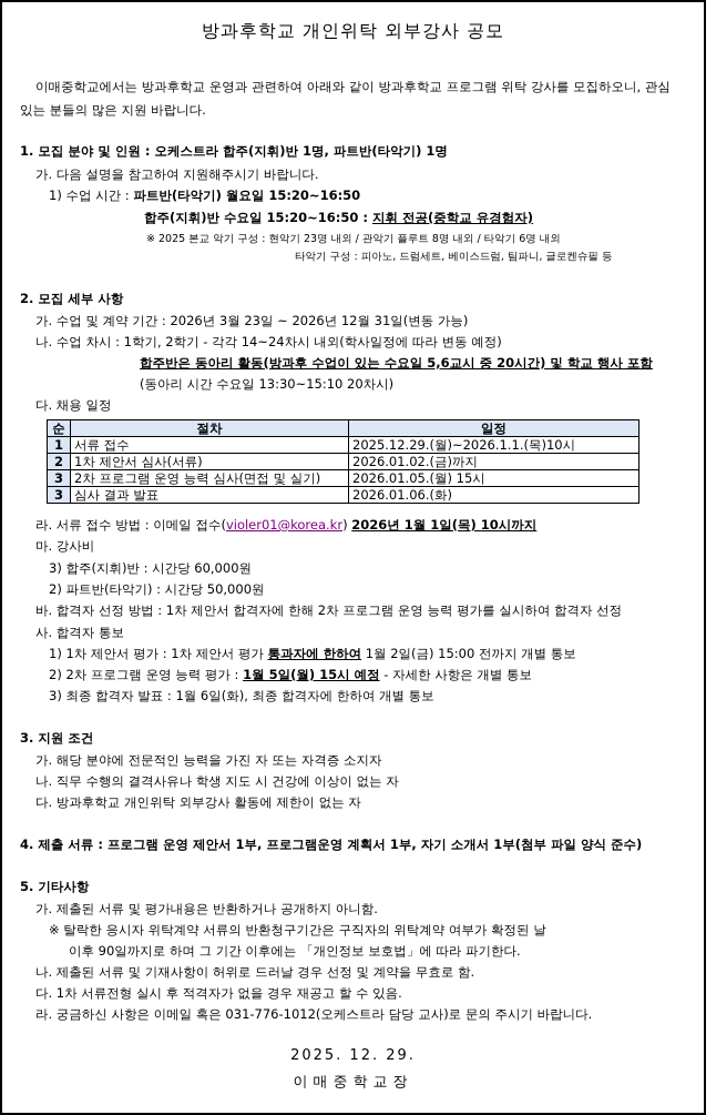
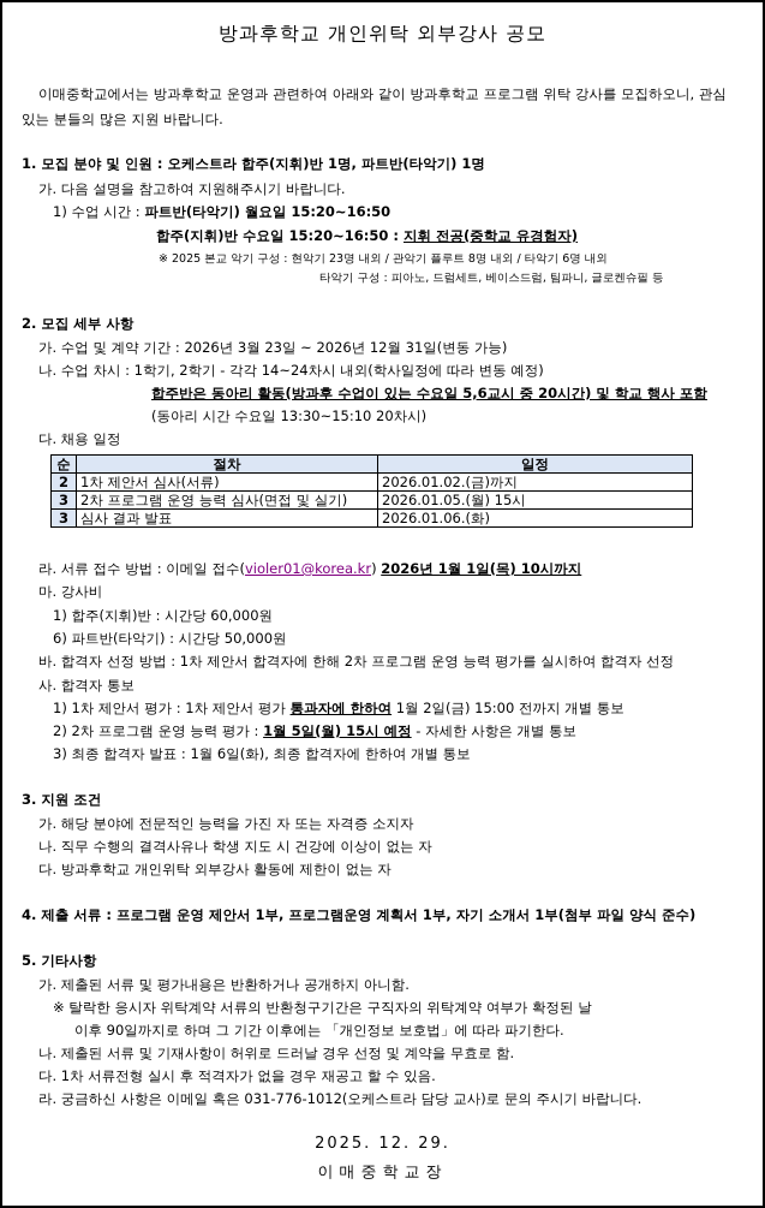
  방과후학교 개인위탁 외부강사 공모
  이매중학교에서는 방과후학교 운영과 관련하여 아래와 같이 방과후학교 프로그램 위탁 강사를 모집하오니, 관심
  있는 분들의 많은 지원 바랍니다.
  1. 모집 분야 및 인원 : 오케스트라 합주(지휘)반 1명, 파트반(타악기) 1명
  가. 다음 설명을 참고하여 지원해주시기 바랍니다.
  1) 수업 시간 : 파트반(타악기) 월요일 15:20~16:50
  합주(지휘)반 수요일 15:20~16:50 : 지휘 전공(중학교 유경험자)
  ※ 2025 본교 악기 구성 : 현악기 23명 내외 / 관악기 플루트 8명 내외 / 타악기 6명 내외
  타악기 구성 : 피아노, 드럼세트, 베이스드럼, 팀파니, 글로켄슈필 등
  2. 모집 세부 사항
  가. 수업 및 계약 기간 : 2026년 3월 23일 ~ 2026년 12월 31일(변동 가능)
  나. 수업 차시 : 1학기, 2학기 - 각각 14~24차시 내외(학사일정에 따라 변동 예정)
  합주반은 동아리 활동(방과후 수업이 있는 수요일 5,6교시 중 20시간) 및 학교 행사 포함
  (동아리 시간 수요일 13:30~15:10 20차시)
  다. 채용 일정
  순	절차	일정
- 1	서류 접수	2025.12.29.(월)~2026.1.1.(목)10시
  2	1차 제안서 심사(서류)	2026.01.02.(금)까지
  3	2차 프로그램 운영 능력 심사(면접 및 실기)	2026.01.05.(월) 15시
  3	심사 결과 발표	2026.01.06.(화)
  라. 서류 접수 방법 : 이메일 접수(violer01@korea.kr) 2026년 1월 1일(목) 10시까지
  마. 강사비
- 3) 합주(지휘)반 : 시간당 60,000원
+ 1) 합주(지휘)반 : 시간당 60,000원
- 2) 파트반(타악기) : 시간당 50,000원
+ 6) 파트반(타악기) : 시간당 50,000원
  바. 합격자 선정 방법 : 1차 제안서 합격자에 한해 2차 프로그램 운영 능력 평가를 실시하여 합격자 선정
  사. 합격자 통보
  1) 1차 제안서 평가 : 1차 제안서 평가 통과자에 한하여 1월 2일(금) 15:00 전까지 개별 통보
  2) 2차 프로그램 운영 능력 평가 : 1월 5일(월) 15시 예정 - 자세한 사항은 개별 통보
  3) 최종 합격자 발표 : 1월 6일(화), 최종 합격자에 한하여 개별 통보
  3. 지원 조건
  가. 해당 분야에 전문적인 능력을 가진 자 또는 자격증 소지자
  나. 직무 수행의 결격사유나 학생 지도 시 건강에 이상이 없는 자
  다. 방과후학교 개인위탁 외부강사 활동에 제한이 없는 자
  4. 제출 서류 : 프로그램 운영 제안서 1부, 프로그램운영 계획서 1부, 자기 소개서 1부(첨부 파일 양식 준수)
  5. 기타사항
  가. 제출된 서류 및 평가내용은 반환하거나 공개하지 아니함.
  ※ 탈락한 응시자 위탁계약 서류의 반환청구기간은 구직자의 위탁계약 여부가 확정된 날
  이후 90일까지로 하며 그 기간 이후에는 「개인정보 보호법」에 따라 파기한다.
  나. 제출된 서류 및 기재사항이 허위로 드러날 경우 선정 및 계약을 무효로 함.
  다. 1차 서류전형 실시 후 적격자가 없을 경우 재공고 할 수 있음.
  라. 궁금하신 사항은 이메일 혹은 031-776-1012(오케스트라 담당 교사)로 문의 주시기 바랍니다.
  2025. 12. 29.
  이매중학교장
